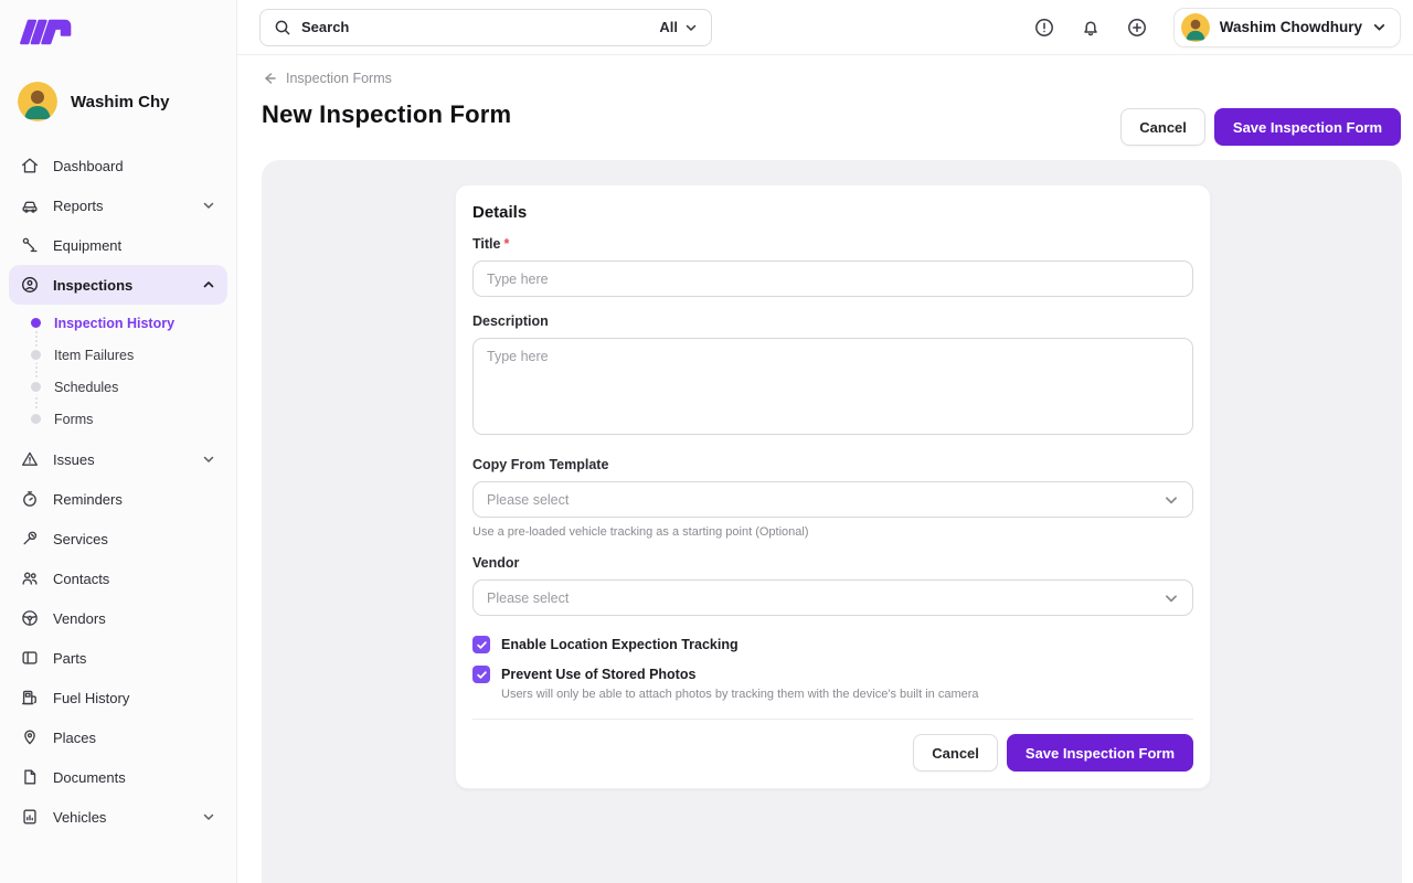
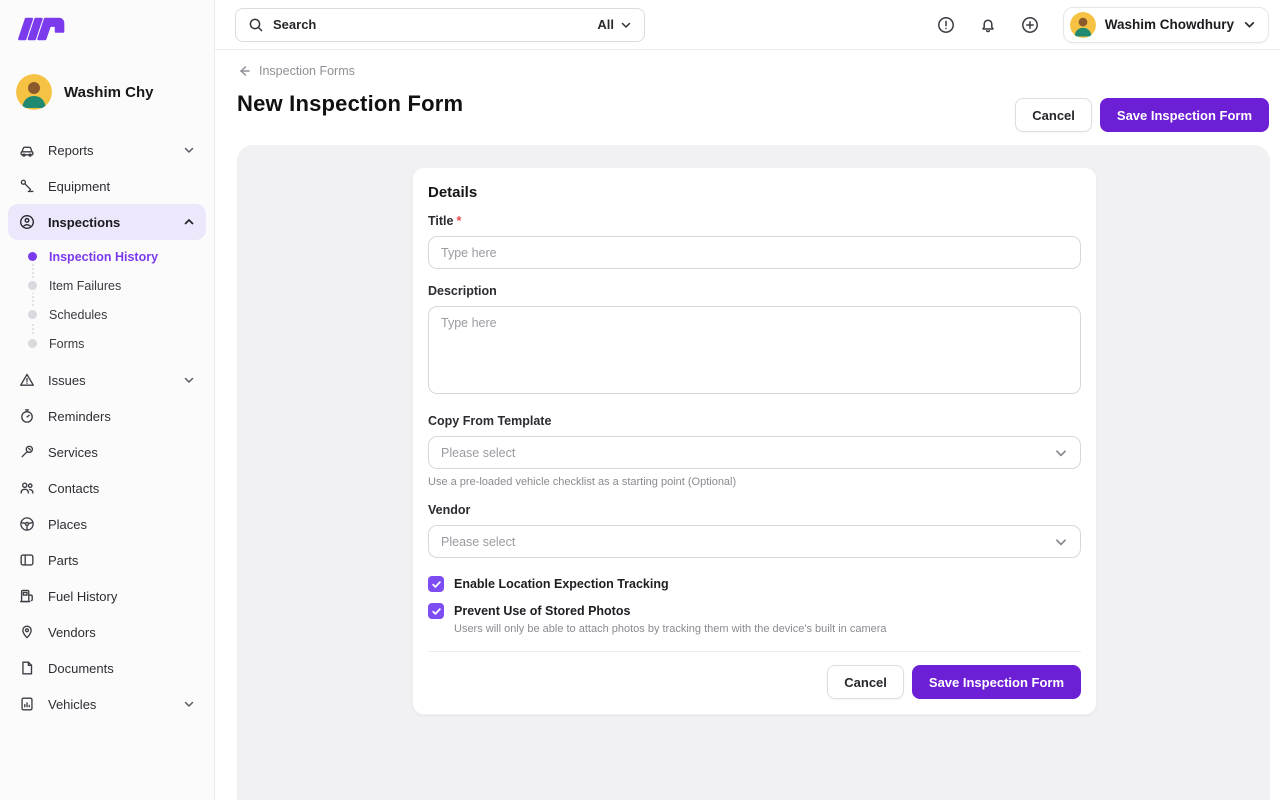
  Washim Chy
- Dashboard
  Reports
  Equipment
  Inspections
  Inspection History
  Item Failures
  Schedules
  Forms
  Issues
  Reminders
  Services
  Contacts
- Vendors
+ Places
  Parts
  Fuel History
- Places
+ Vendors
  Documents
  Vehicles
  Search
  All
  Washim Chowdhury
  Inspection Forms
  New Inspection Form
  Cancel
  Save Inspection Form
  Details
  Title *
  Type here
  Description
  Type here
  Copy From Template
  Please select
- Use a pre-loaded vehicle tracking as a starting point (Optional)
+ Use a pre-loaded vehicle checklist as a starting point (Optional)
  Vendor
  Please select
  Enable Location Expection Tracking
  Prevent Use of Stored Photos
  Users will only be able to attach photos by tracking them with the device's built in camera
  Cancel
  Save Inspection Form
